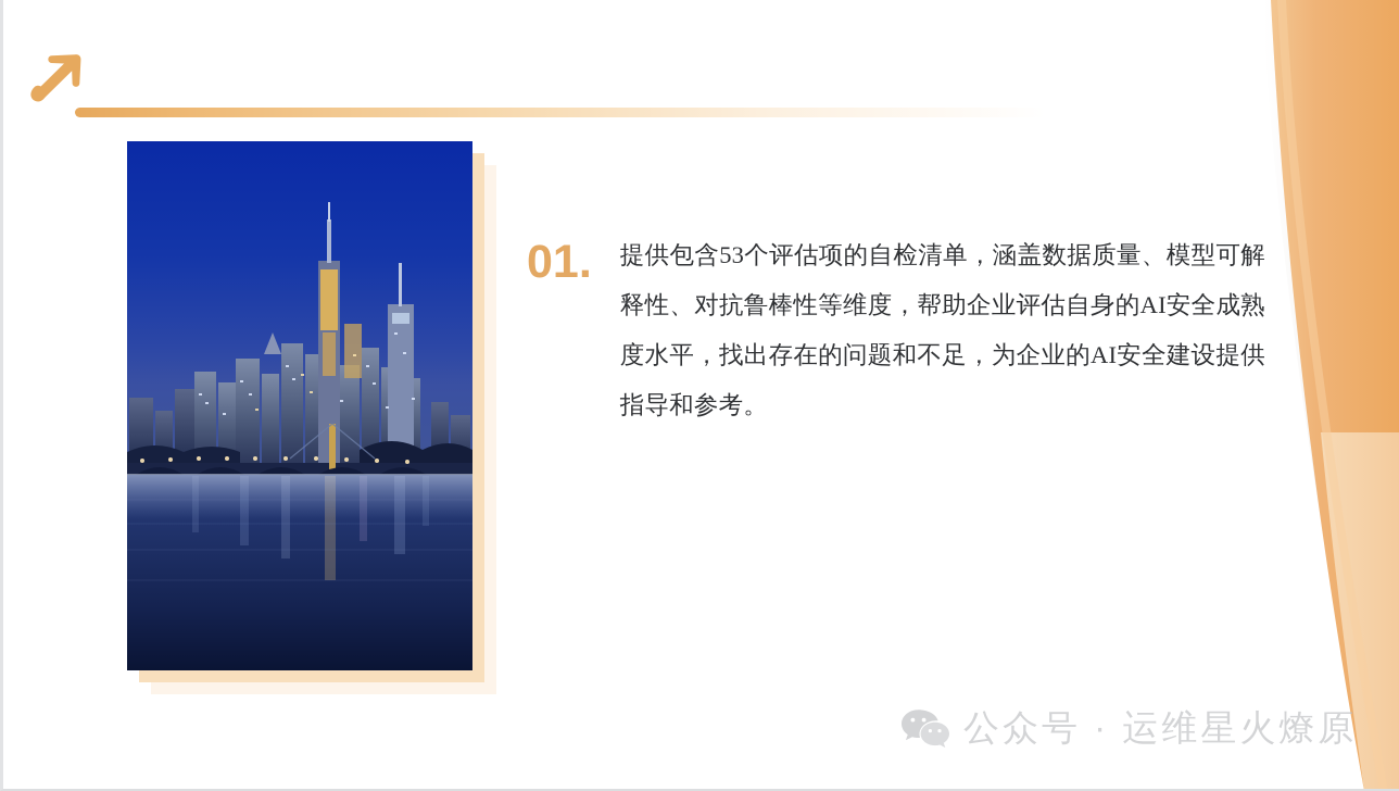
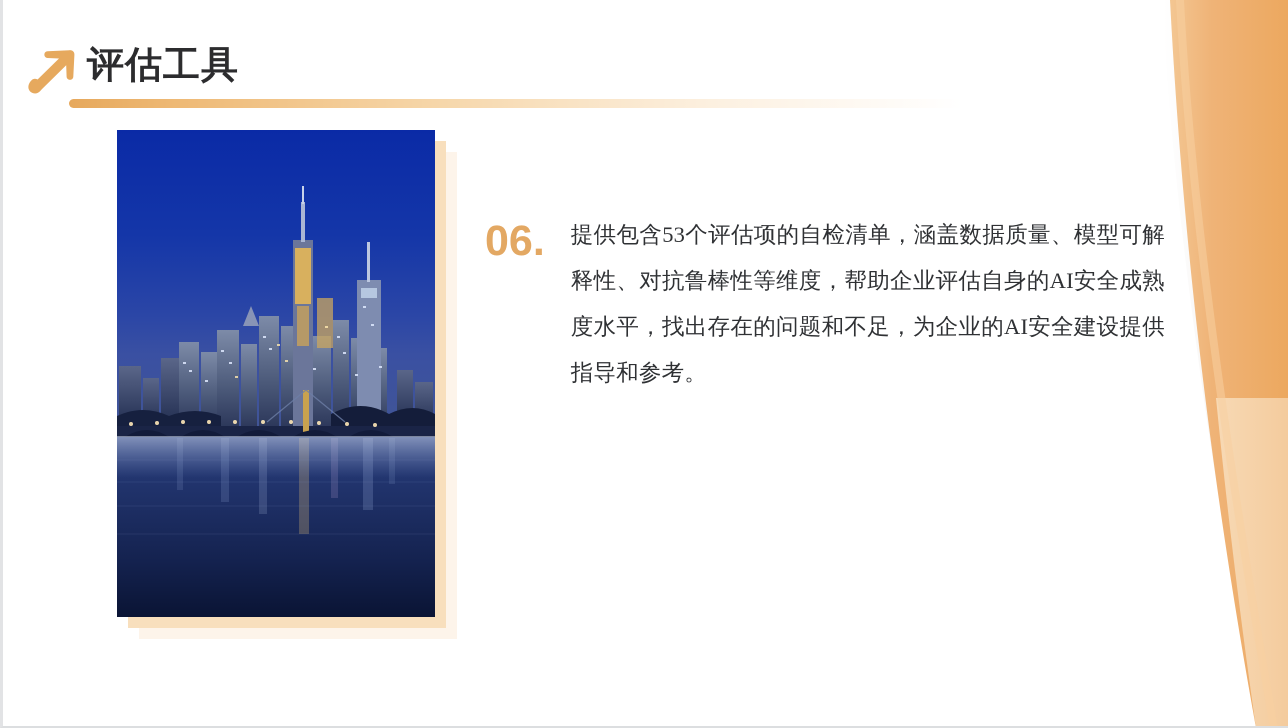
+ 评估工具
- 01.
+ 06.
  提供包含53个评估项的自检清单，涵盖数据质量、模型可解释性、对抗鲁棒性等维度，帮助企业评估自身的AI安全成熟度水平，找出存在的问题和不足，为企业的AI安全建设提供指导和参考。
- 公众号 · 运维星火燎原
